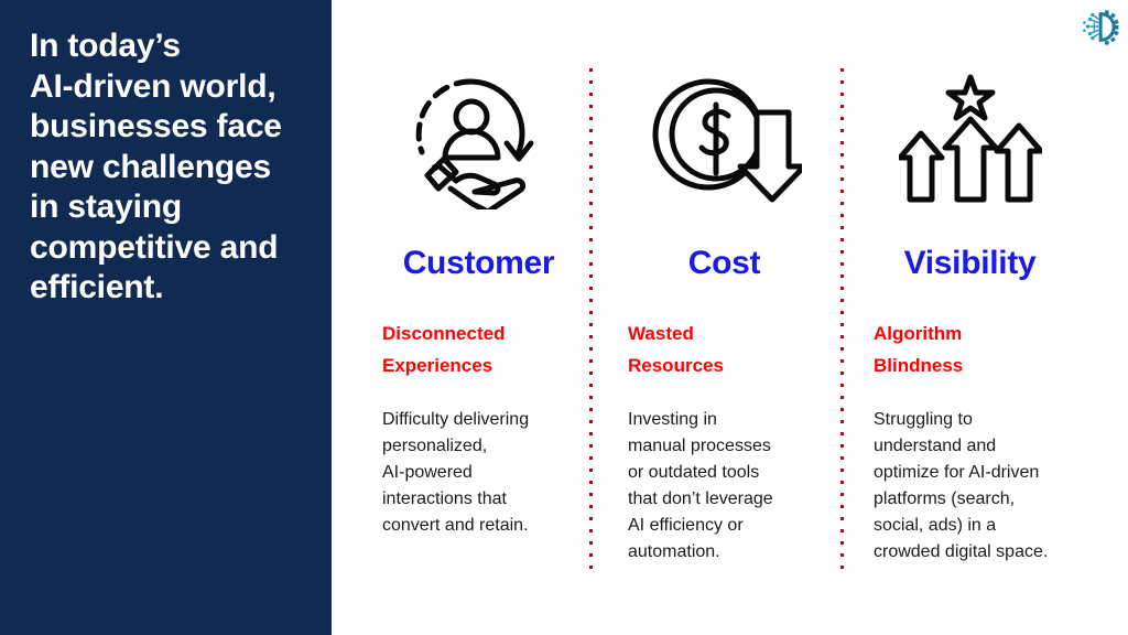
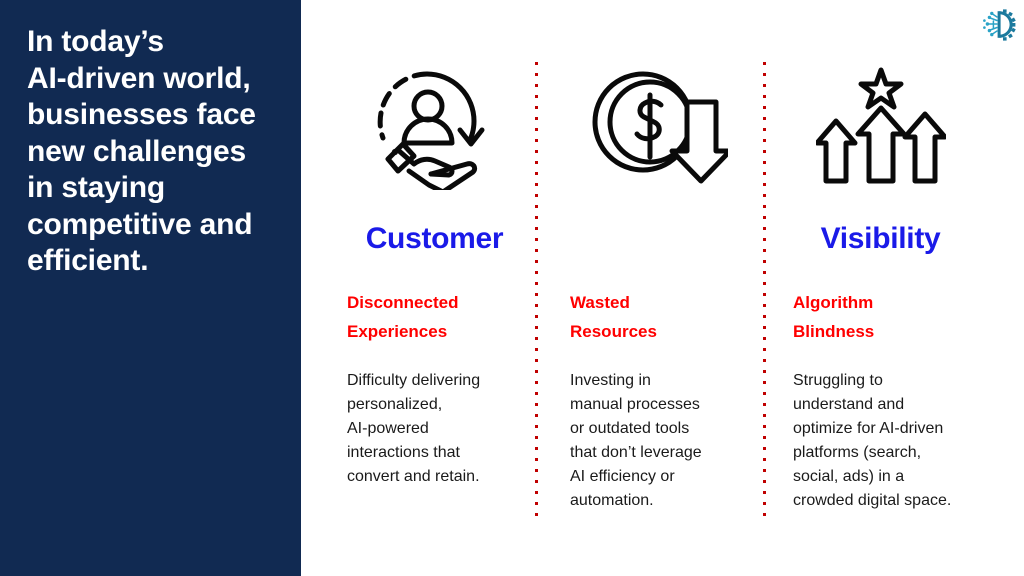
  In today’s
  AI-driven world,
  businesses face
  new challenges
  in staying
  competitive and
  efficient.
  Customer
  Disconnected
  Experiences
  Difficulty delivering
  personalized,
  AI-powered
  interactions that
  convert and retain.
- Cost
  Wasted
  Resources
  Investing in
  manual processes
  or outdated tools
  that don’t leverage
  AI efficiency or
  automation.
  Visibility
  Algorithm
  Blindness
  Struggling to
  understand and
  optimize for AI-driven
  platforms (search,
  social, ads) in a
  crowded digital space.
